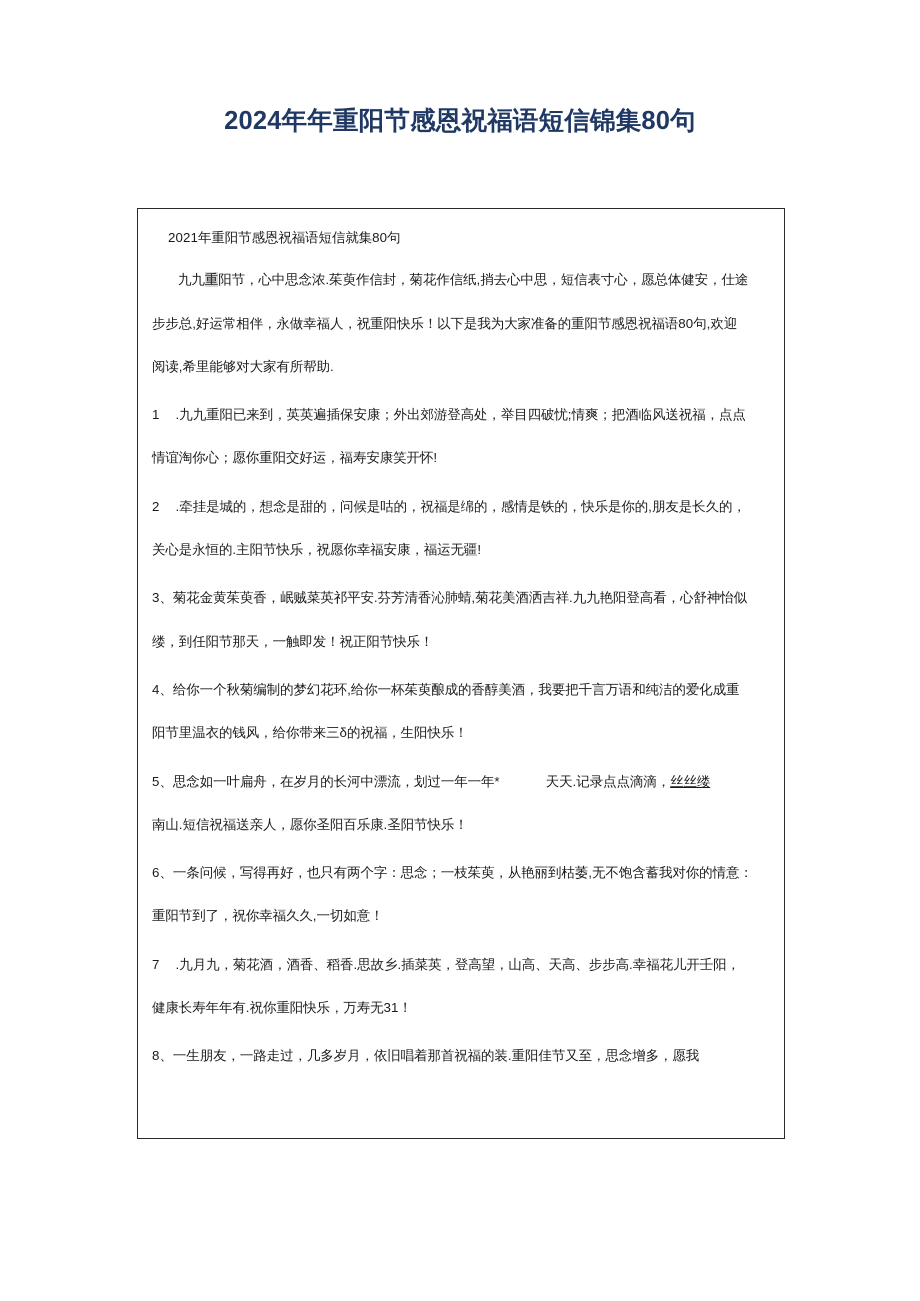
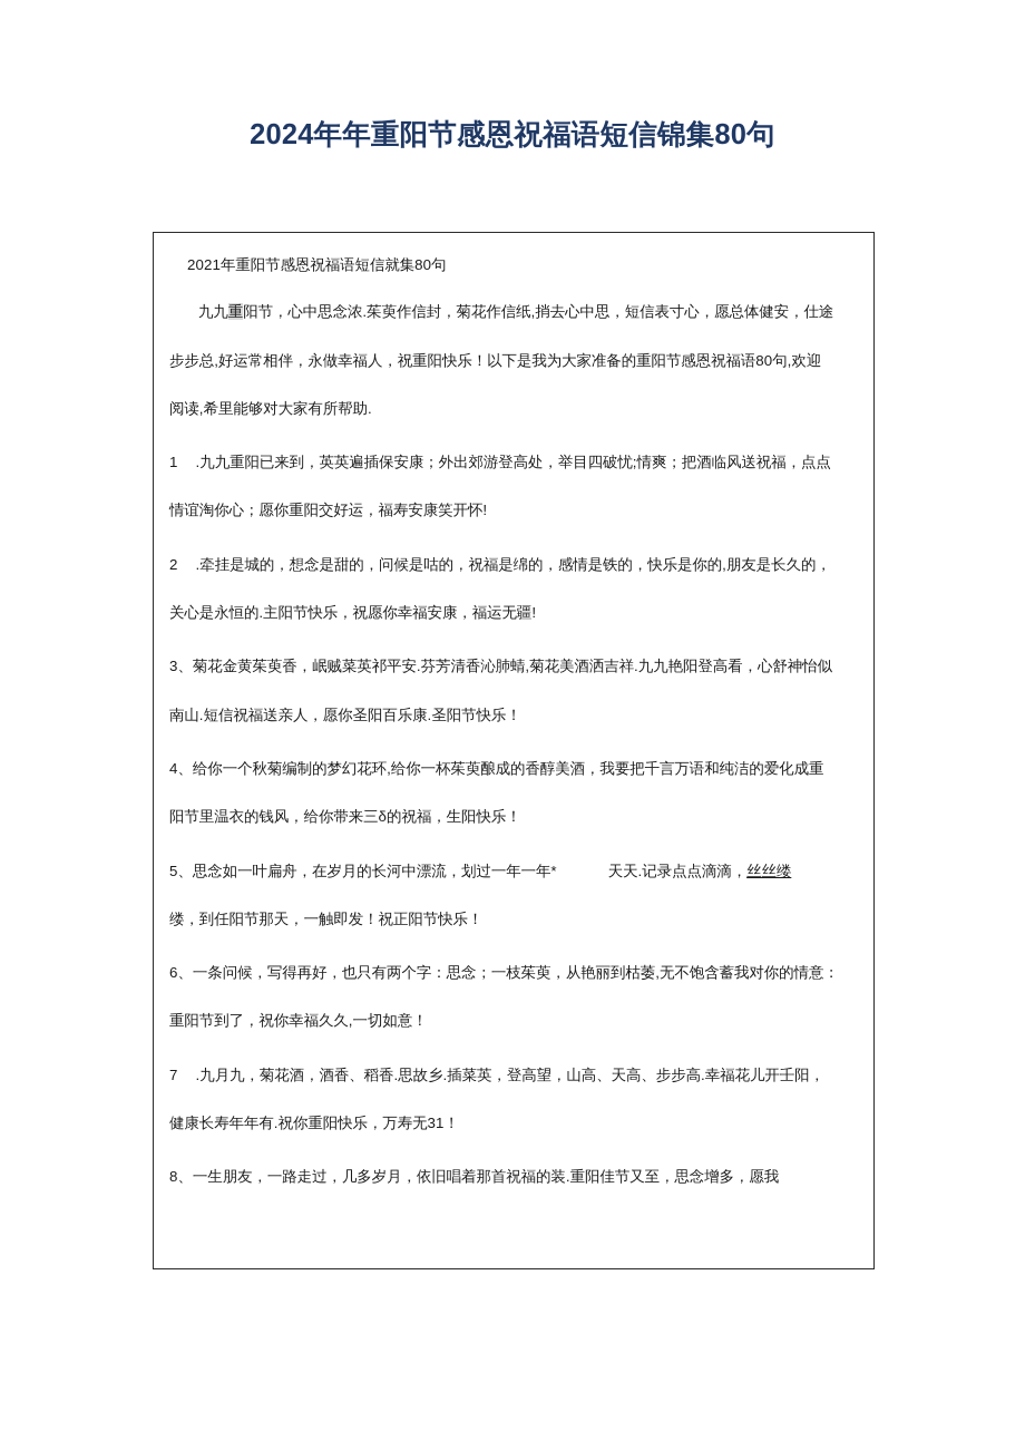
  2024年年重阳节感恩祝福语短信锦集80句
  2021年重阳节感恩祝福语短信就集80句
  九九重阳节，心中思念浓.茱萸作信封，菊花作信纸,捎去心中思，短信表寸心，愿总体健安，仕途
  步步总,好运常相伴，永做幸福人，祝重阳快乐！以下是我为大家准备的重阳节感恩祝福语80句,欢迎
  阅读,希里能够对大家有所帮助.
  1 .九九重阳已来到，英英遍插保安康；外出郊游登高处，举目四破忧;情爽；把酒临风送祝福，点点
  情谊淘你心；愿你重阳交好运，福寿安康笑开怀!
  2 .牵挂是城的，想念是甜的，问候是咕的，祝福是绵的，感情是铁的，快乐是你的,朋友是长久的，
  关心是永恒的.主阳节快乐，祝愿你幸福安康，福运无疆!
  3、菊花金黄茱萸香，岷贼菜英祁平安.芬芳清香沁肺蜻,菊花美酒洒吉祥.九九艳阳登高看，心舒神怡似
- 缕，到任阳节那天，一触即发！祝正阳节快乐！
+ 南山.短信祝福送亲人，愿你圣阳百乐康.圣阳节快乐！
  4、给你一个秋菊编制的梦幻花环,给你一杯茱萸酿成的香醇美酒，我要把千言万语和纯洁的爱化成重
  阳节里温衣的钱风，给你带来三δ的祝福，生阳快乐！
  5、思念如一叶扁舟，在岁月的长河中漂流，划过一年一年* 天天.记录点点滴滴，丝丝缕
- 南山.短信祝福送亲人，愿你圣阳百乐康.圣阳节快乐！
+ 缕，到任阳节那天，一触即发！祝正阳节快乐！
  6、一条问候，写得再好，也只有两个字：思念；一枝茱萸，从艳丽到枯萎,无不饱含蓄我对你的情意：
  重阳节到了，祝你幸福久久,一切如意！
  7 .九月九，菊花酒，酒香、稻香.思故乡.插菜英，登高望，山高、天高、步步高.幸福花儿开壬阳，
  健康长寿年年有.祝你重阳快乐，万寿无31！
  8、一生朋友，一路走过，几多岁月，依旧唱着那首祝福的装.重阳佳节又至，思念增多，愿我
